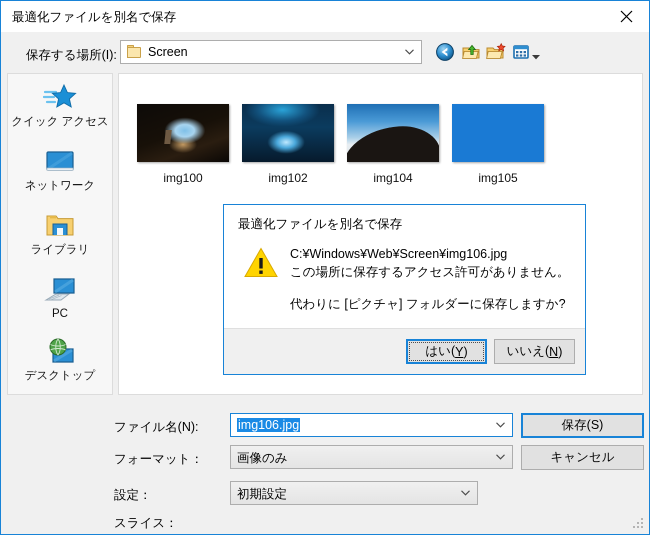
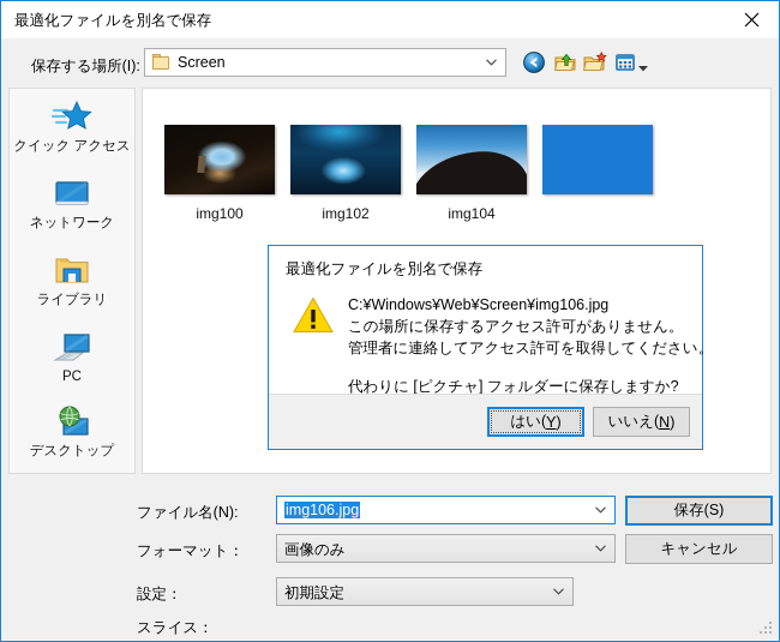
  最適化ファイルを別名で保存
  保存する場所(I):
  Screen
  クイック アクセス
  ネットワーク
  ライブラリ
  PC
  デスクトップ
  img100
  img102
  img104
- img105
  最適化ファイルを別名で保存
  C:¥Windows¥Web¥Screen¥img106.jpg
  この場所に保存するアクセス許可がありません。
+ 管理者に連絡してアクセス許可を取得してください。
  代わりに [ピクチャ] フォルダーに保存しますか?
  はい(
  Y
  )
  いいえ(
  N
  )
  ファイル名(N):
  img106.jpg
  フォーマット：
  画像のみ
  設定：
  初期設定
  スライス：
  保存(S)
  キャンセル
